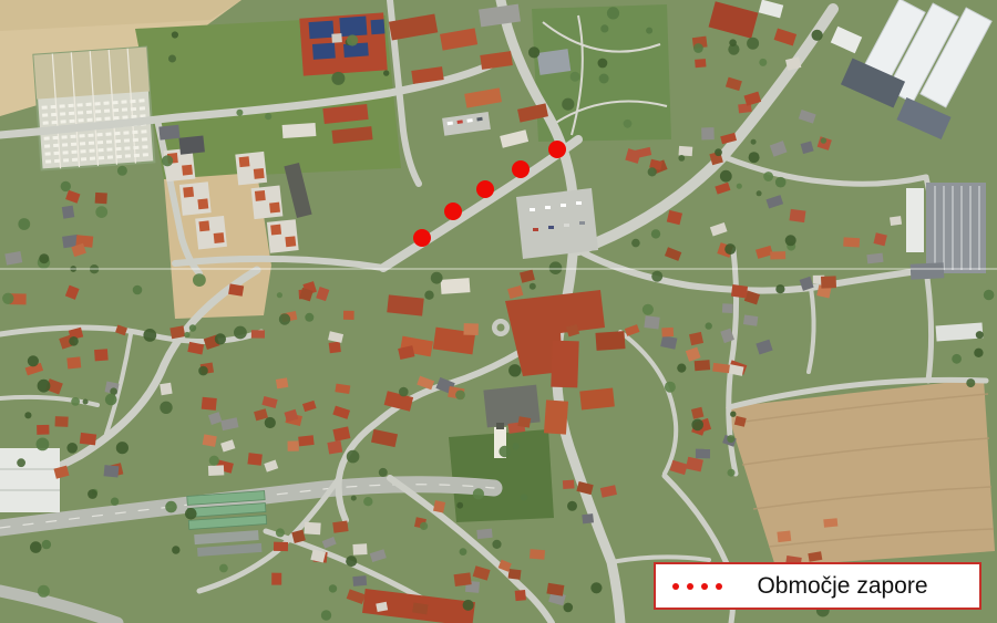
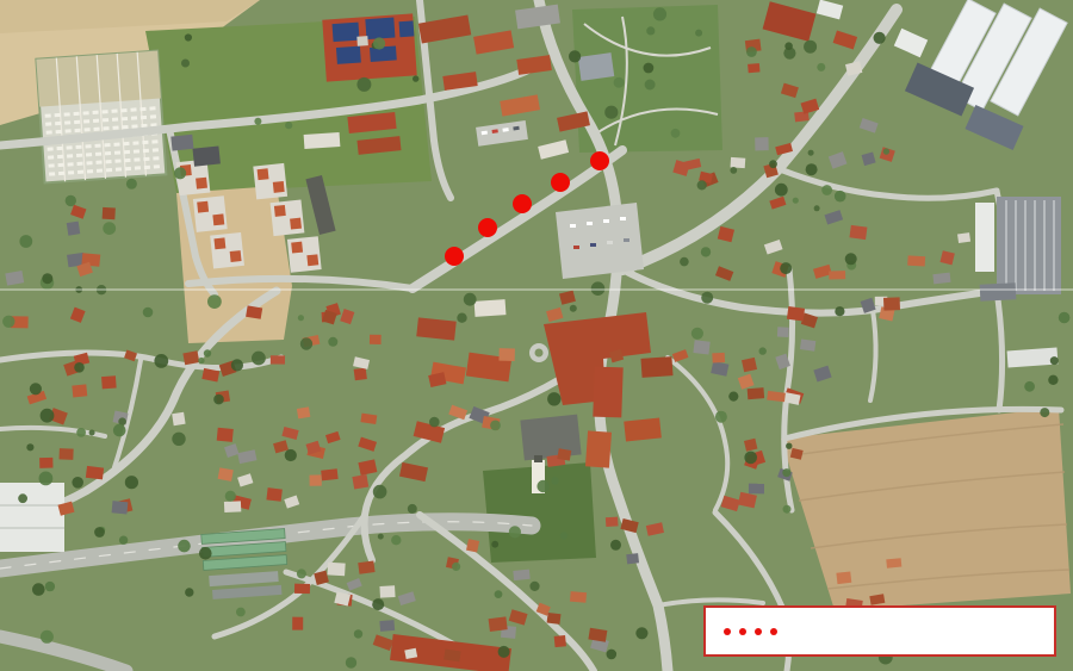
- Območje zapore
